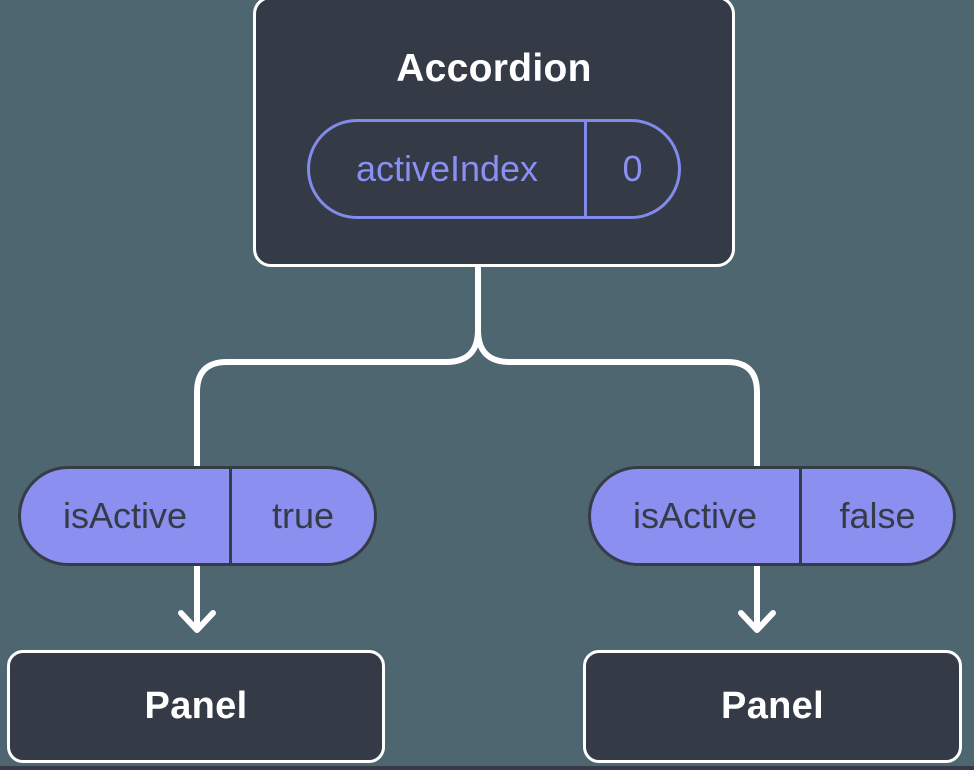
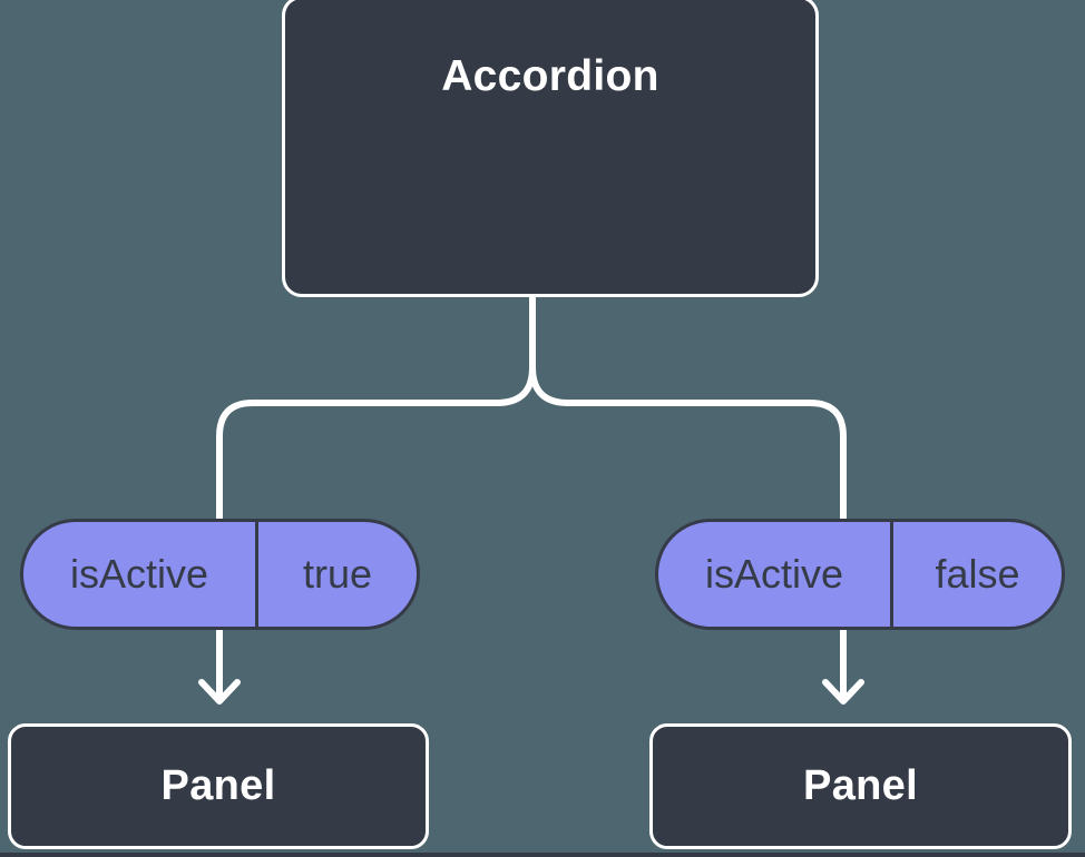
  Accordion
- activeIndex
- 0
  isActive
  true
  isActive
  false
  Panel
  Panel
